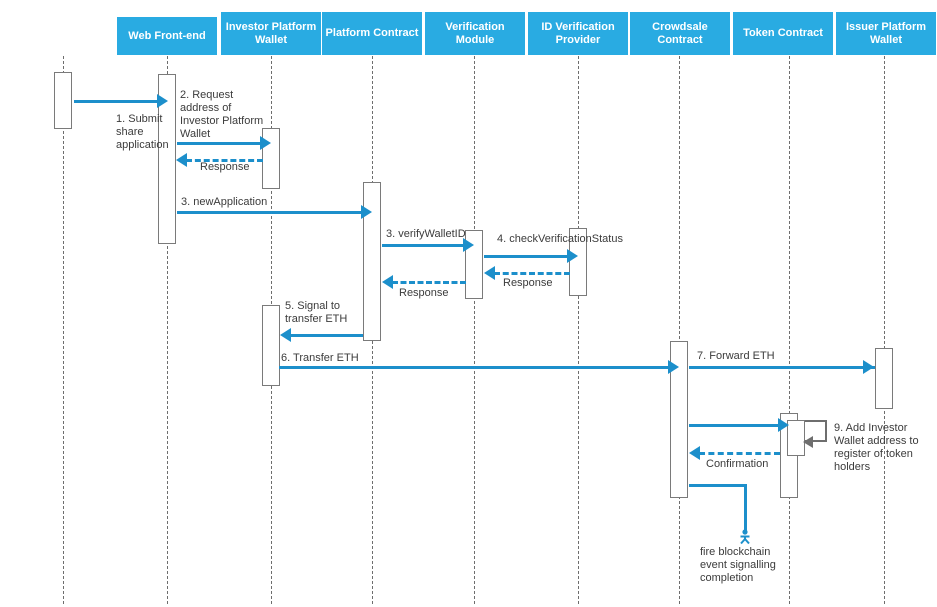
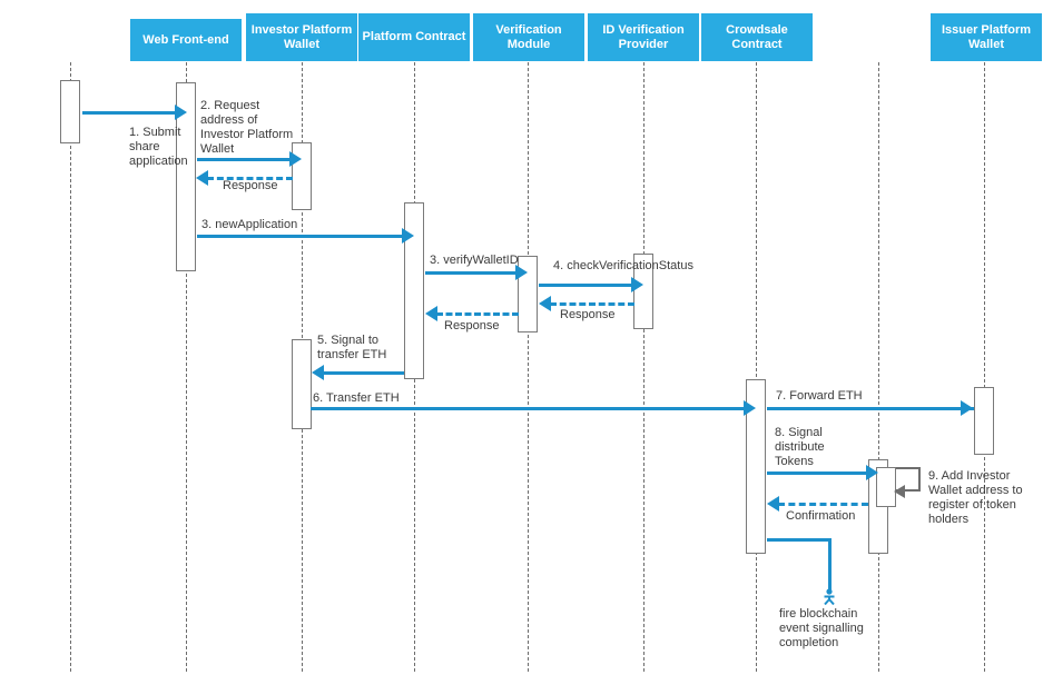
  Web Front-end
  Investor Platform Wallet
  Platform Contract
  Verification Module
  ID Verification Provider
  Crowdsale Contract
- Token Contract
  Issuer Platform Wallet
  1. Submit
  share
  application
  2. Request
  address of
  Investor Platform
  Wallet
  Response
  3. newApplication
  3. verifyWalletID
  4. checkVerificationStatus
  Response
  Response
  5. Signal to
  transfer ETH
  6. Transfer ETH
  7. Forward ETH
+ 8. Signal
+ distribute
+ Tokens
  9. Add Investor
  Wallet address to
  register of token
  holders
  Confirmation
  fire blockchain
  event signalling
  completion
